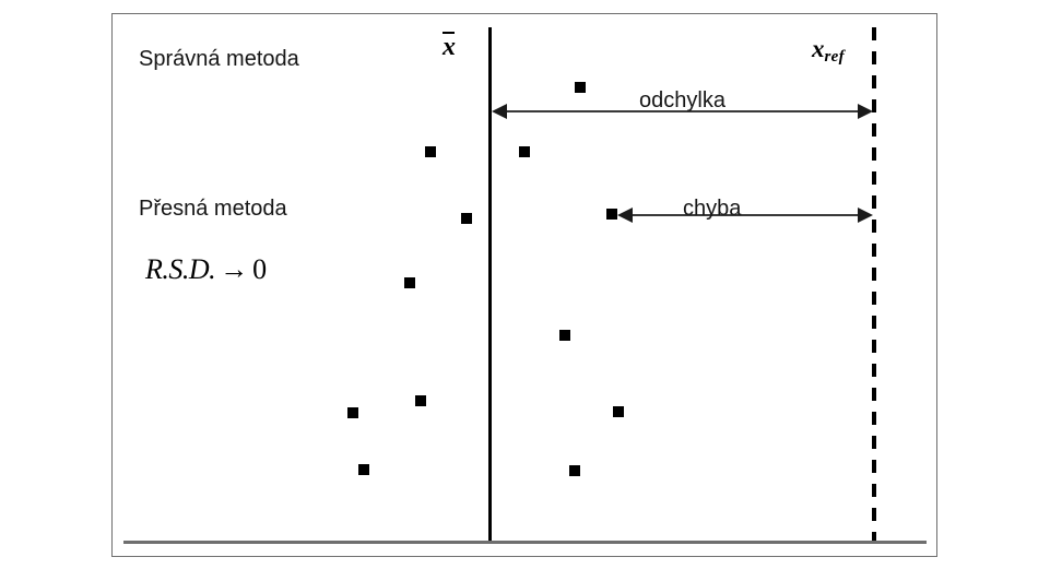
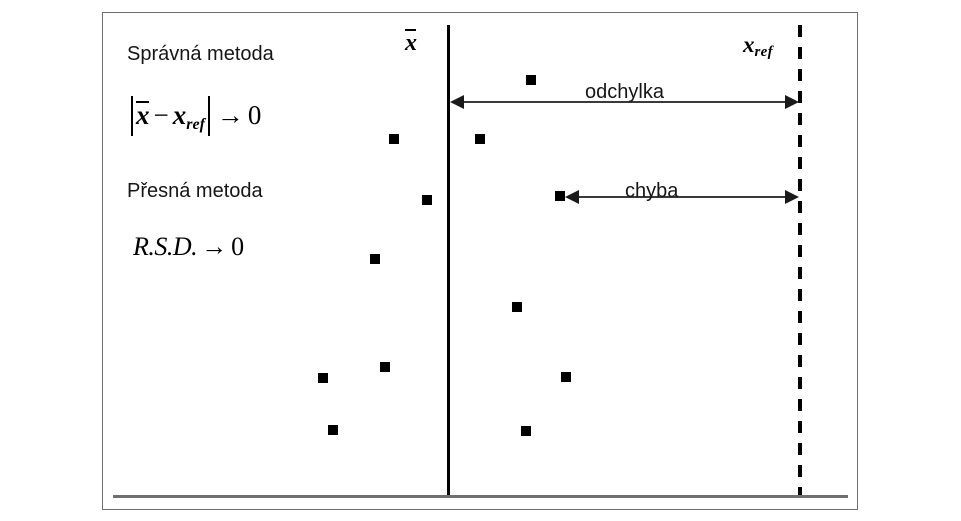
  x
  xref
  Správná metoda
+ x − xref→ 0
  Přesná metoda
  R.S.D. → 0
  odchylka
  chyba
